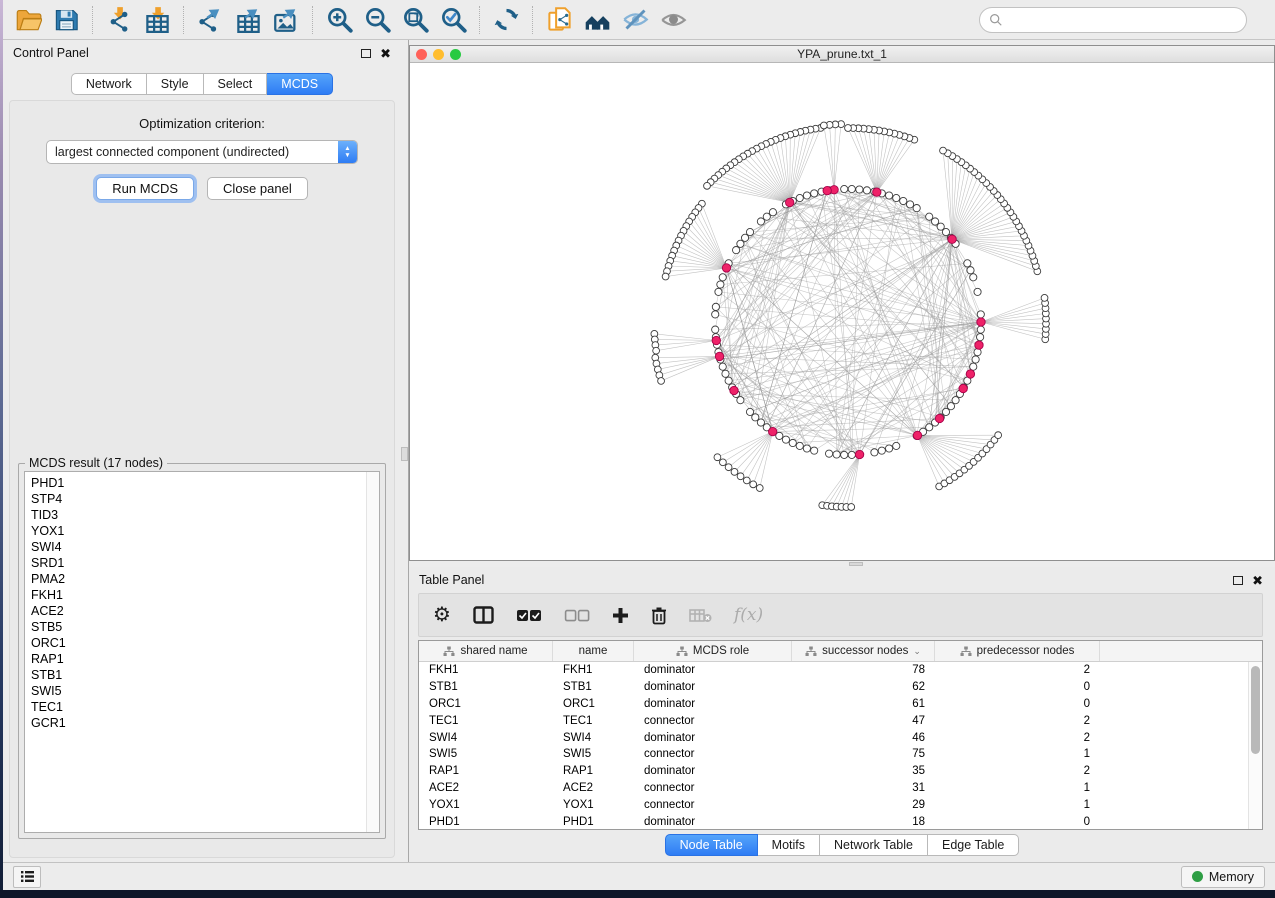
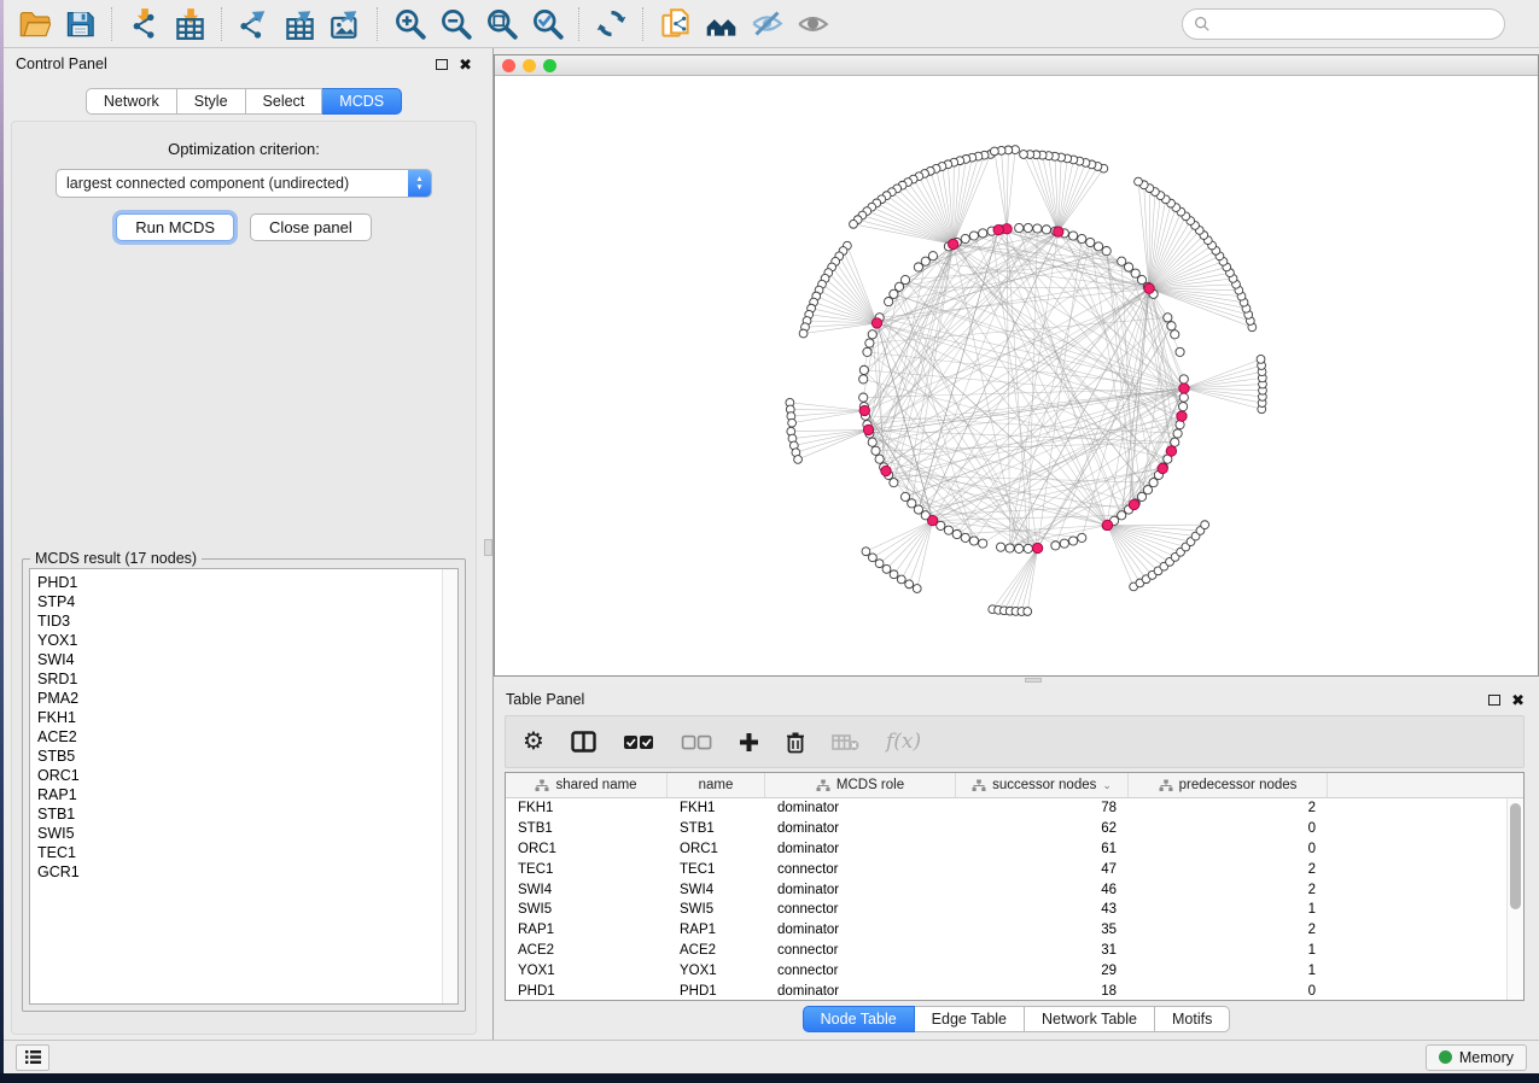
  Control Panel
  ✖
  Network
  Style
  Select
  MCDS
  Optimization criterion:
  largest connected component (undirected)
  Run MCDS
  Close panel
  MCDS result (17 nodes)
  PHD1
  STP4
  TID3
  YOX1
  SWI4
  SRD1
  PMA2
  FKH1
  ACE2
  STB5
  ORC1
  RAP1
  STB1
  SWI5
  TEC1
  GCR1
- YPA_prune.txt_1
  Table Panel
  ✖
  ⚙
  f(x)
  shared name
  name
  MCDS role
  successor nodes
  ⌄
  predecessor nodes
  FKH1
  FKH1
  dominator
  78
  2
  STB1
  STB1
  dominator
  62
  0
  ORC1
  ORC1
  dominator
  61
  0
  TEC1
  TEC1
  connector
  47
  2
  SWI4
  SWI4
  dominator
  46
  2
  SWI5
  SWI5
  connector
- 75
+ 43
  1
  RAP1
  RAP1
  dominator
  35
  2
  ACE2
  ACE2
  connector
  31
  1
  YOX1
  YOX1
  connector
  29
  1
  PHD1
  PHD1
  dominator
  18
  0
  Node Table
- Motifs
+ Edge Table
  Network Table
- Edge Table
+ Motifs
  Memory
